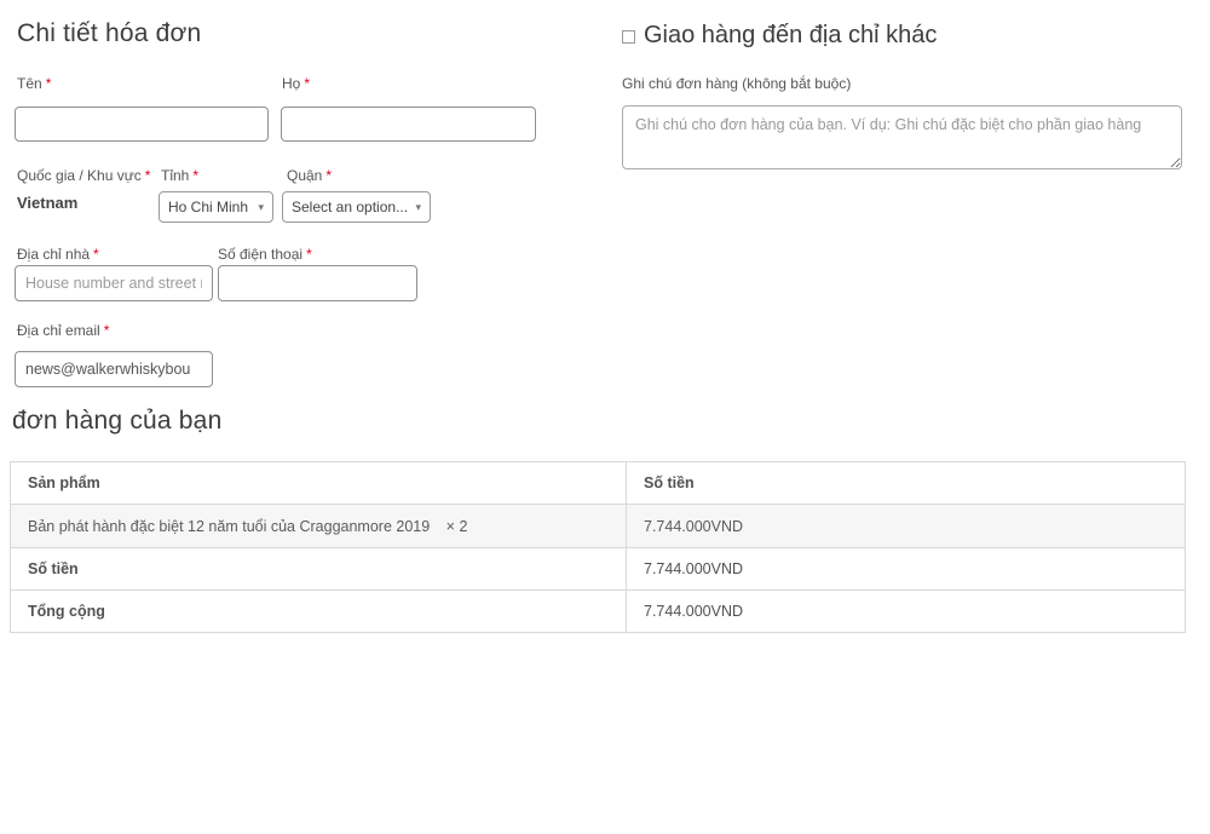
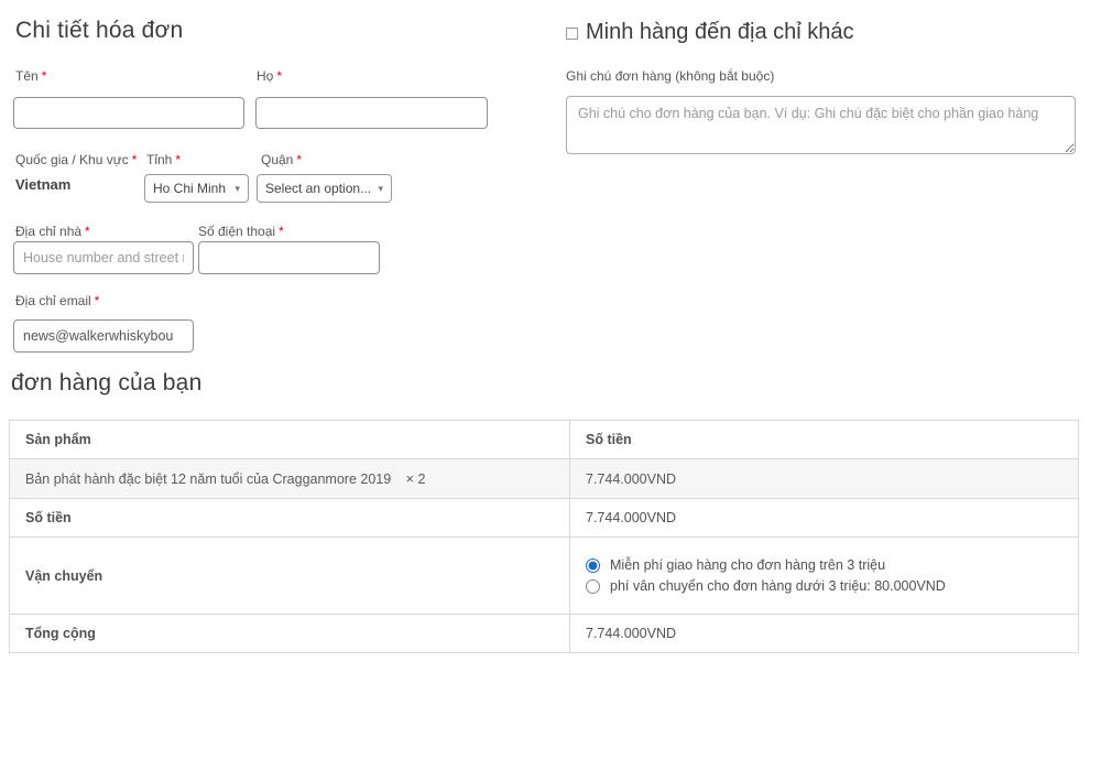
  Chi tiết hóa đơn
  Tên *
  Họ *
  Quốc gia / Khu vực *
  Tỉnh *
  Quận *
  Vietnam
  Ho Chi Minh
  ▾
  Select an option...
  ▾
  Địa chỉ nhà *
  Số điện thoại *
  House number and street
  Địa chỉ email *
  news@walkerwhiskybou
- Giao hàng đến địa chỉ khác
+ Minh hàng đến địa chỉ khác
  Ghi chú đơn hàng (không bắt buộc)
  Ghi chú cho đơn hàng của bạn. Ví dụ: Ghi chú đặc biệt cho phần giao hàng
  đơn hàng của bạn
  Sản phẩm	Số tiền
  Bản phát hành đặc biệt 12 năm tuổi của Cragganmore 2019 × 2	7.744.000VND
  Số tiền	7.744.000VND
+ Vận chuyển	Miễn phí giao hàng cho đơn hàng trên 3 triệu phí vân chuyển cho đơn hàng dưới 3 triệu: 80.000VND
  Tổng cộng	7.744.000VND
